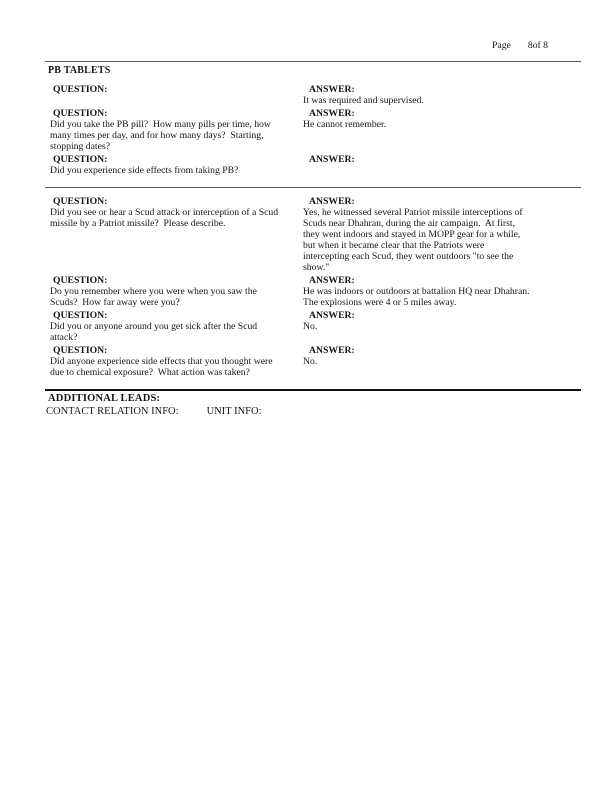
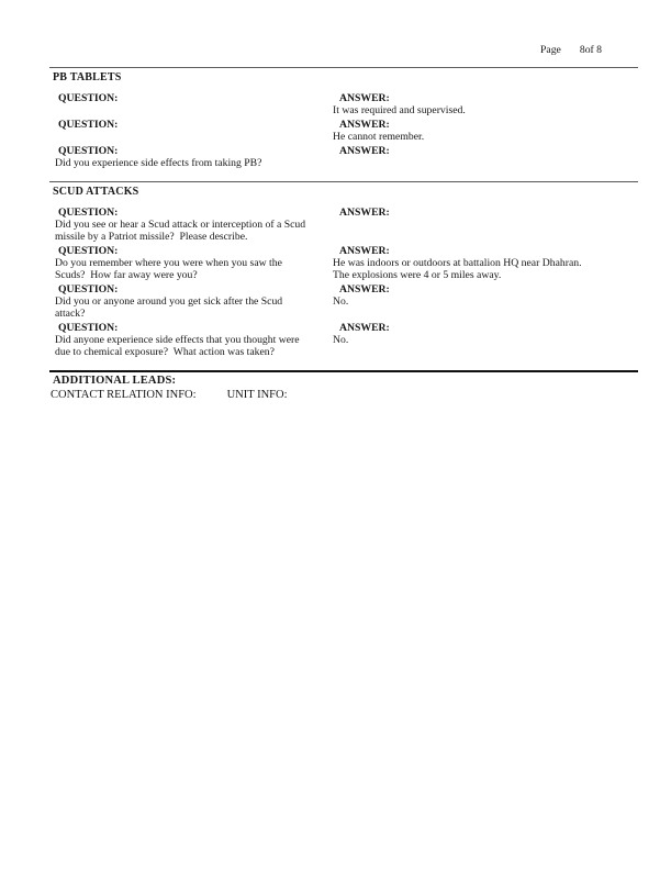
  Page
  8of 8
  PB TABLETS
  QUESTION:
  ANSWER:
  It was required and supervised.
  QUESTION:
  ANSWER:
- Did you take the PB pill? How many pills per time, how
- many times per day, and for how many days? Starting,
- stopping dates?
  He cannot remember.
  QUESTION:
  ANSWER:
  Did you experience side effects from taking PB?
+ SCUD ATTACKS
  QUESTION:
  ANSWER:
  Did you see or hear a Scud attack or interception of a Scud
  missile by a Patriot missile? Please describe.
- Yes, he witnessed several Patriot missile interceptions of
- Scuds near Dhahran, during the air campaign. At first,
- they went indoors and stayed in MOPP gear for a while,
- but when it became clear that the Patriots were
- intercepting each Scud, they went outdoors "to see the
- show."
  QUESTION:
  ANSWER:
  Do you remember where you were when you saw the
  Scuds? How far away were you?
  He was indoors or outdoors at battalion HQ near Dhahran.
  The explosions were 4 or 5 miles away.
  QUESTION:
  ANSWER:
  Did you or anyone around you get sick after the Scud
  attack?
  No.
  QUESTION:
  ANSWER:
  Did anyone experience side effects that you thought were
  due to chemical exposure? What action was taken?
  No.
  ADDITIONAL LEADS:
  CONTACT RELATION INFO:
  UNIT INFO:
